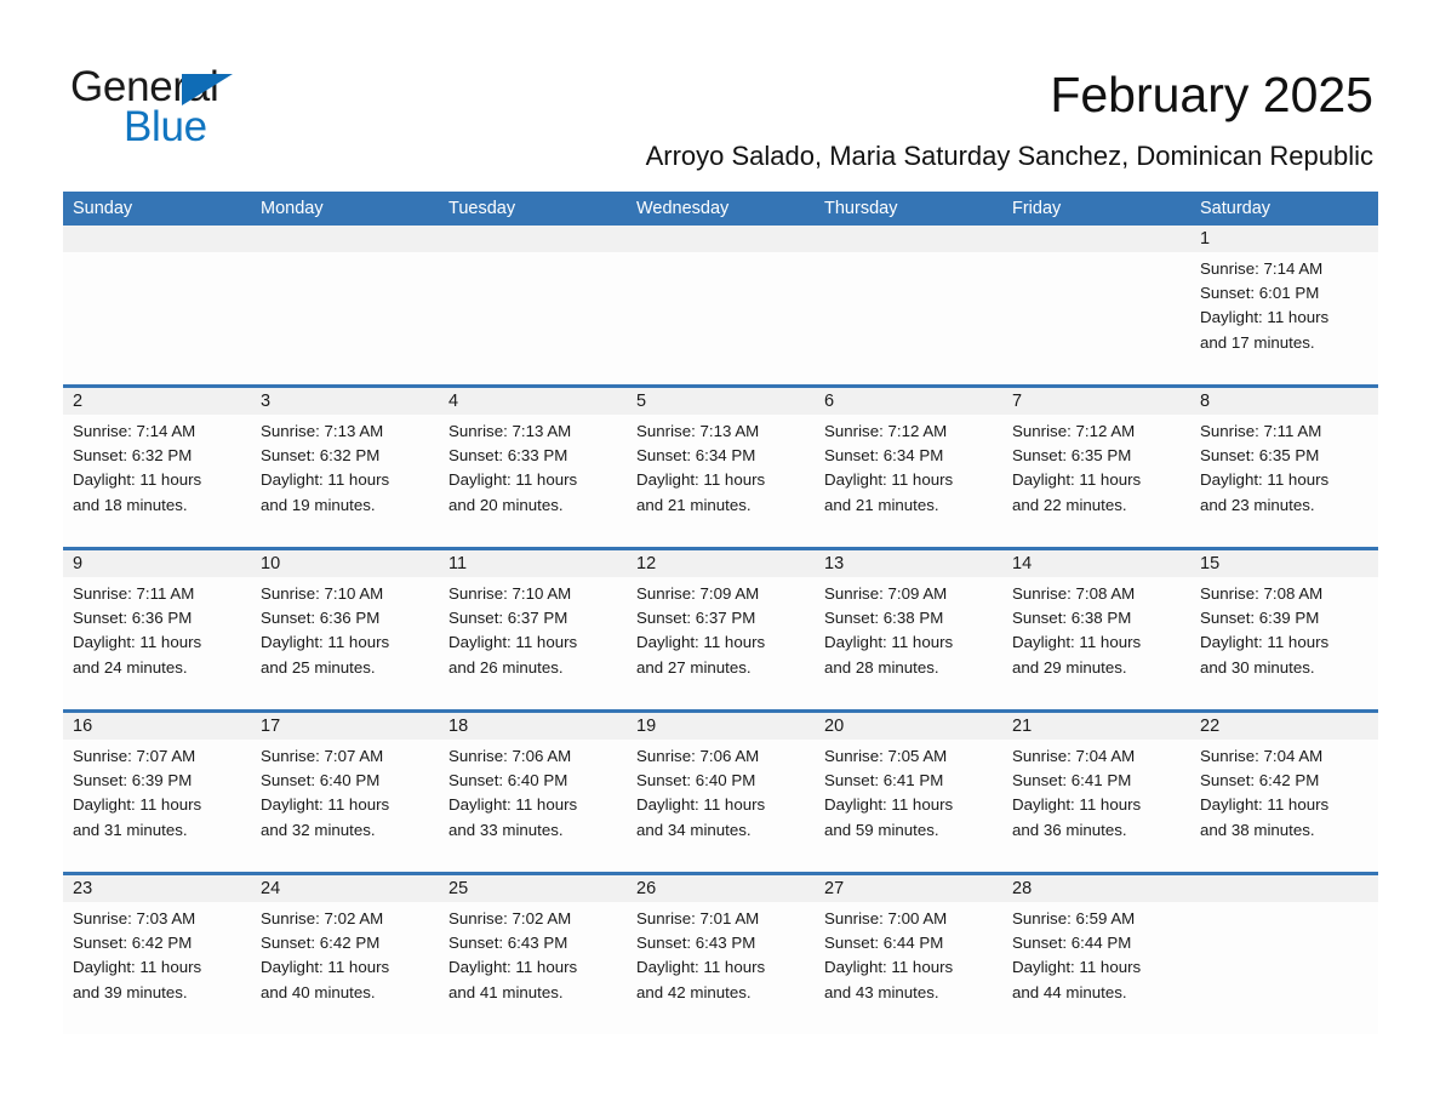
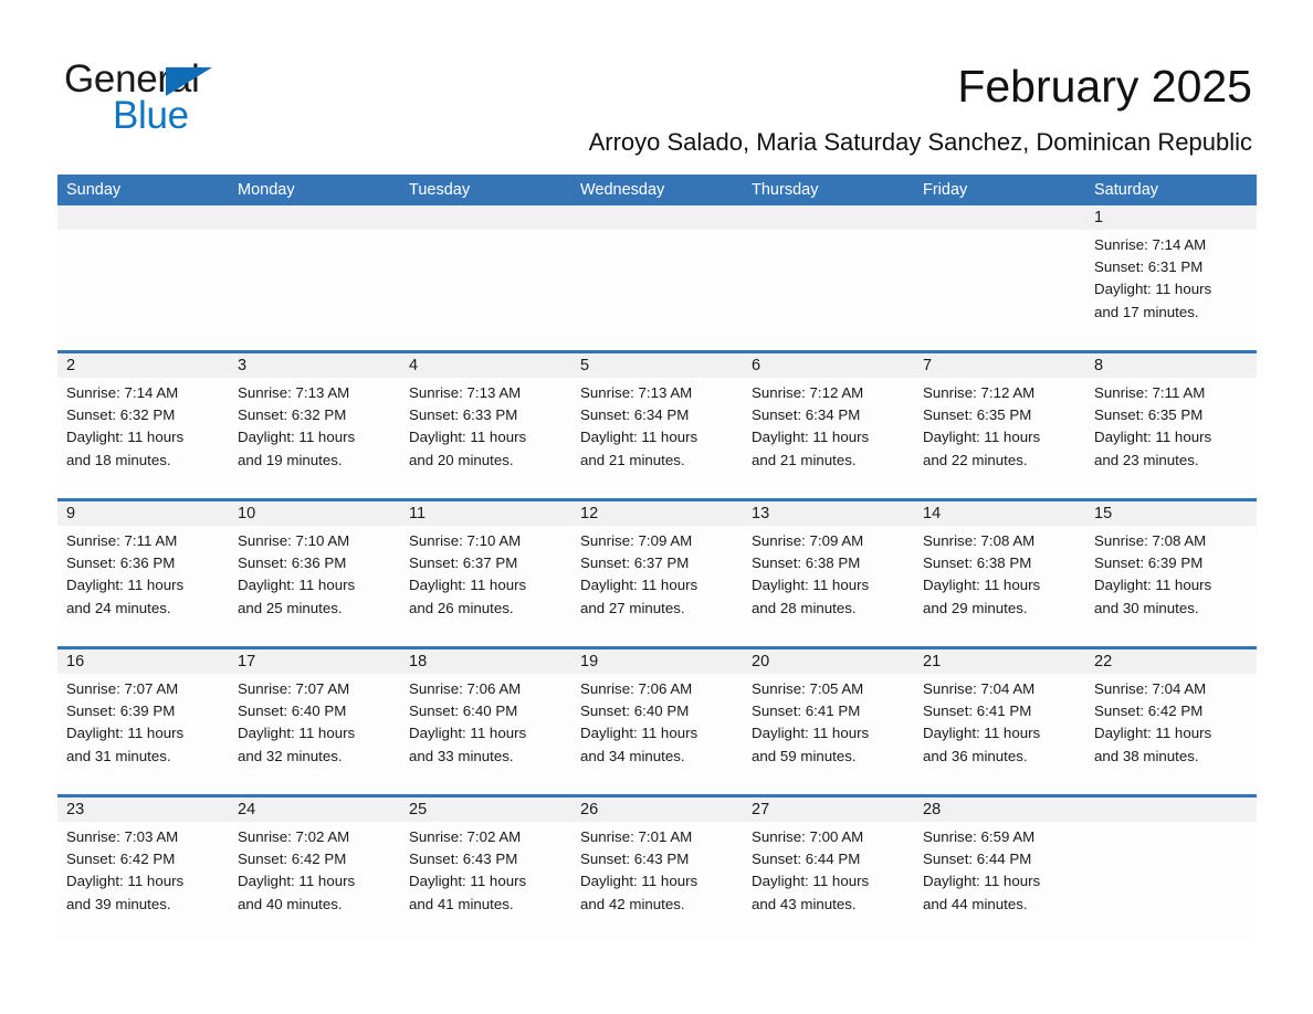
  General
  Blue
  February 2025
  Arroyo Salado, Maria Saturday Sanchez, Dominican Republic
  Sunday
  Monday
  Tuesday
  Wednesday
  Thursday
  Friday
  Saturday
  1
  Sunrise: 7:14 AM
- Sunset: 6:01 PM
+ Sunset: 6:31 PM
  Daylight: 11 hours
  and 17 minutes.
  2
  Sunrise: 7:14 AM
  Sunset: 6:32 PM
  Daylight: 11 hours
  and 18 minutes.
  3
  Sunrise: 7:13 AM
  Sunset: 6:32 PM
  Daylight: 11 hours
  and 19 minutes.
  4
  Sunrise: 7:13 AM
  Sunset: 6:33 PM
  Daylight: 11 hours
  and 20 minutes.
  5
  Sunrise: 7:13 AM
  Sunset: 6:34 PM
  Daylight: 11 hours
  and 21 minutes.
  6
  Sunrise: 7:12 AM
  Sunset: 6:34 PM
  Daylight: 11 hours
  and 21 minutes.
  7
  Sunrise: 7:12 AM
  Sunset: 6:35 PM
  Daylight: 11 hours
  and 22 minutes.
  8
  Sunrise: 7:11 AM
  Sunset: 6:35 PM
  Daylight: 11 hours
  and 23 minutes.
  9
  Sunrise: 7:11 AM
  Sunset: 6:36 PM
  Daylight: 11 hours
  and 24 minutes.
  10
  Sunrise: 7:10 AM
  Sunset: 6:36 PM
  Daylight: 11 hours
  and 25 minutes.
  11
  Sunrise: 7:10 AM
  Sunset: 6:37 PM
  Daylight: 11 hours
  and 26 minutes.
  12
  Sunrise: 7:09 AM
  Sunset: 6:37 PM
  Daylight: 11 hours
  and 27 minutes.
  13
  Sunrise: 7:09 AM
  Sunset: 6:38 PM
  Daylight: 11 hours
  and 28 minutes.
  14
  Sunrise: 7:08 AM
  Sunset: 6:38 PM
  Daylight: 11 hours
  and 29 minutes.
  15
  Sunrise: 7:08 AM
  Sunset: 6:39 PM
  Daylight: 11 hours
  and 30 minutes.
  16
  Sunrise: 7:07 AM
  Sunset: 6:39 PM
  Daylight: 11 hours
  and 31 minutes.
  17
  Sunrise: 7:07 AM
  Sunset: 6:40 PM
  Daylight: 11 hours
  and 32 minutes.
  18
  Sunrise: 7:06 AM
  Sunset: 6:40 PM
  Daylight: 11 hours
  and 33 minutes.
  19
  Sunrise: 7:06 AM
  Sunset: 6:40 PM
  Daylight: 11 hours
  and 34 minutes.
  20
  Sunrise: 7:05 AM
  Sunset: 6:41 PM
  Daylight: 11 hours
  and 59 minutes.
  21
  Sunrise: 7:04 AM
  Sunset: 6:41 PM
  Daylight: 11 hours
  and 36 minutes.
  22
  Sunrise: 7:04 AM
  Sunset: 6:42 PM
  Daylight: 11 hours
  and 38 minutes.
  23
  Sunrise: 7:03 AM
  Sunset: 6:42 PM
  Daylight: 11 hours
  and 39 minutes.
  24
  Sunrise: 7:02 AM
  Sunset: 6:42 PM
  Daylight: 11 hours
  and 40 minutes.
  25
  Sunrise: 7:02 AM
  Sunset: 6:43 PM
  Daylight: 11 hours
  and 41 minutes.
  26
  Sunrise: 7:01 AM
  Sunset: 6:43 PM
  Daylight: 11 hours
  and 42 minutes.
  27
  Sunrise: 7:00 AM
  Sunset: 6:44 PM
  Daylight: 11 hours
  and 43 minutes.
  28
  Sunrise: 6:59 AM
  Sunset: 6:44 PM
  Daylight: 11 hours
  and 44 minutes.
